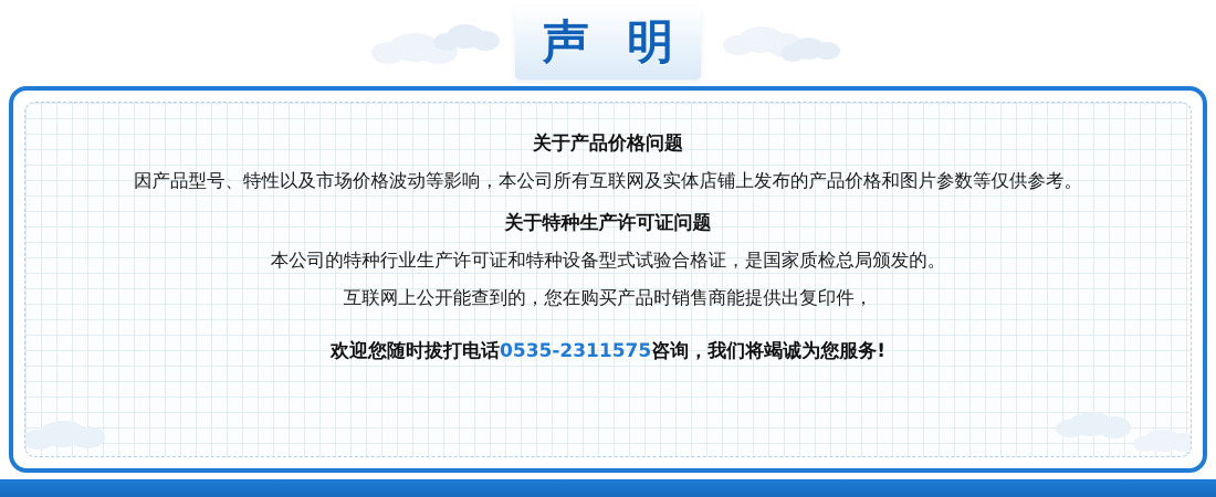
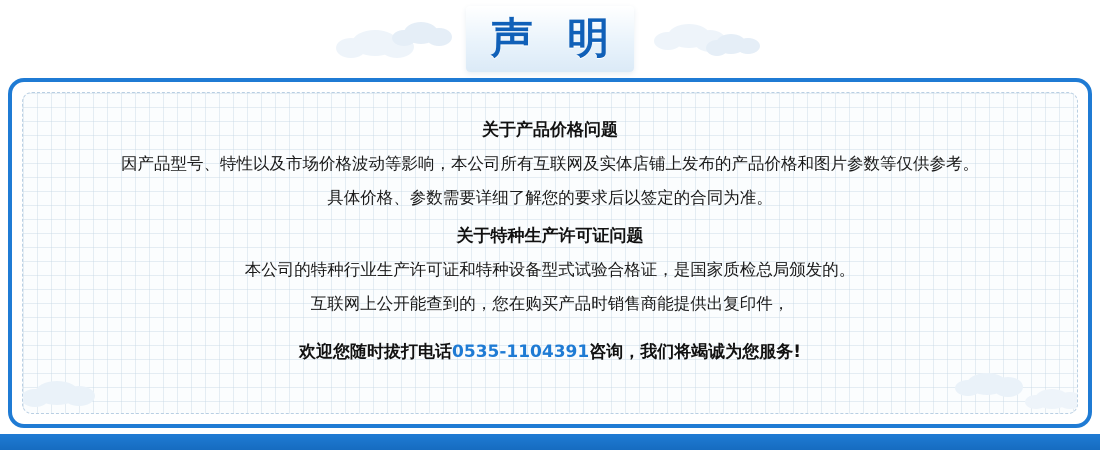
  声 明
  关于产品价格问题
  因产品型号、特性以及市场价格波动等影响，本公司所有互联网及实体店铺上发布的产品价格和图片参数等仅供参考。
+ 具体价格、参数需要详细了解您的要求后以签定的合同为准。
  关于特种生产许可证问题
  本公司的特种行业生产许可证和特种设备型式试验合格证，是国家质检总局颁发的。
  互联网上公开能查到的，您在购买产品时销售商能提供出复印件，
- 欢迎您随时拔打电话0535-2311575咨询，我们将竭诚为您服务!
+ 欢迎您随时拔打电话0535-1104391咨询，我们将竭诚为您服务!
